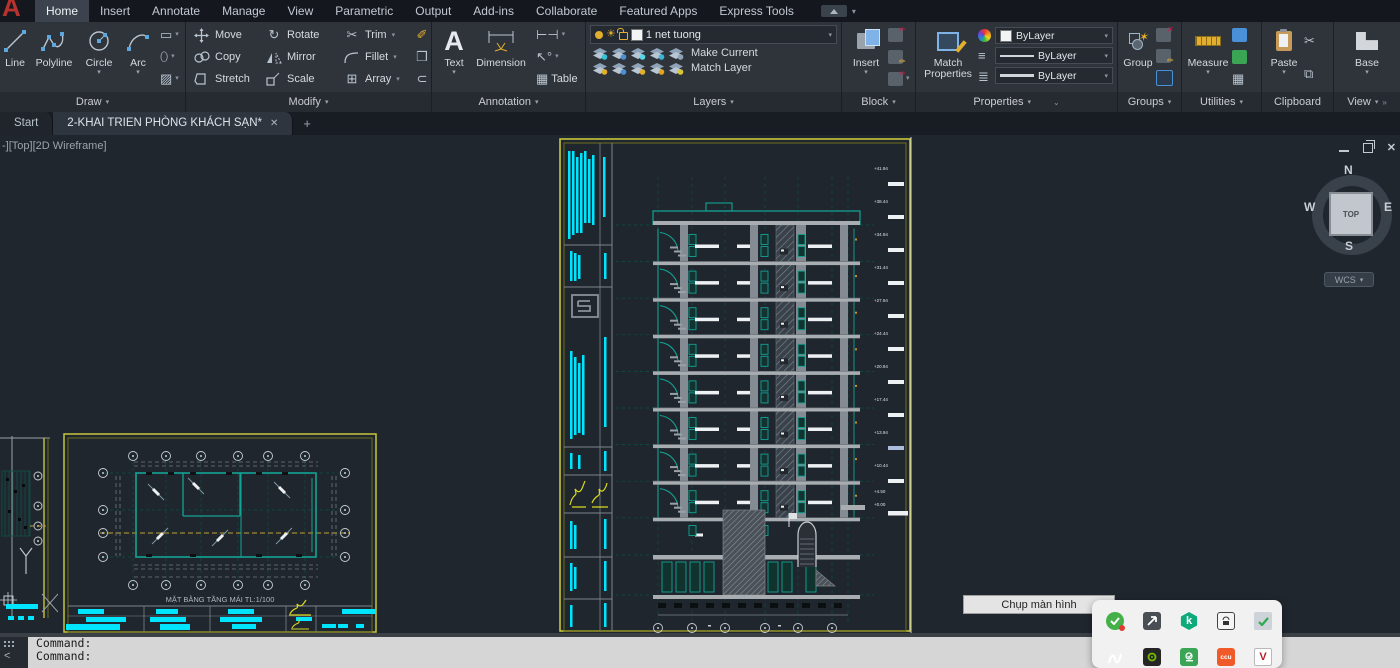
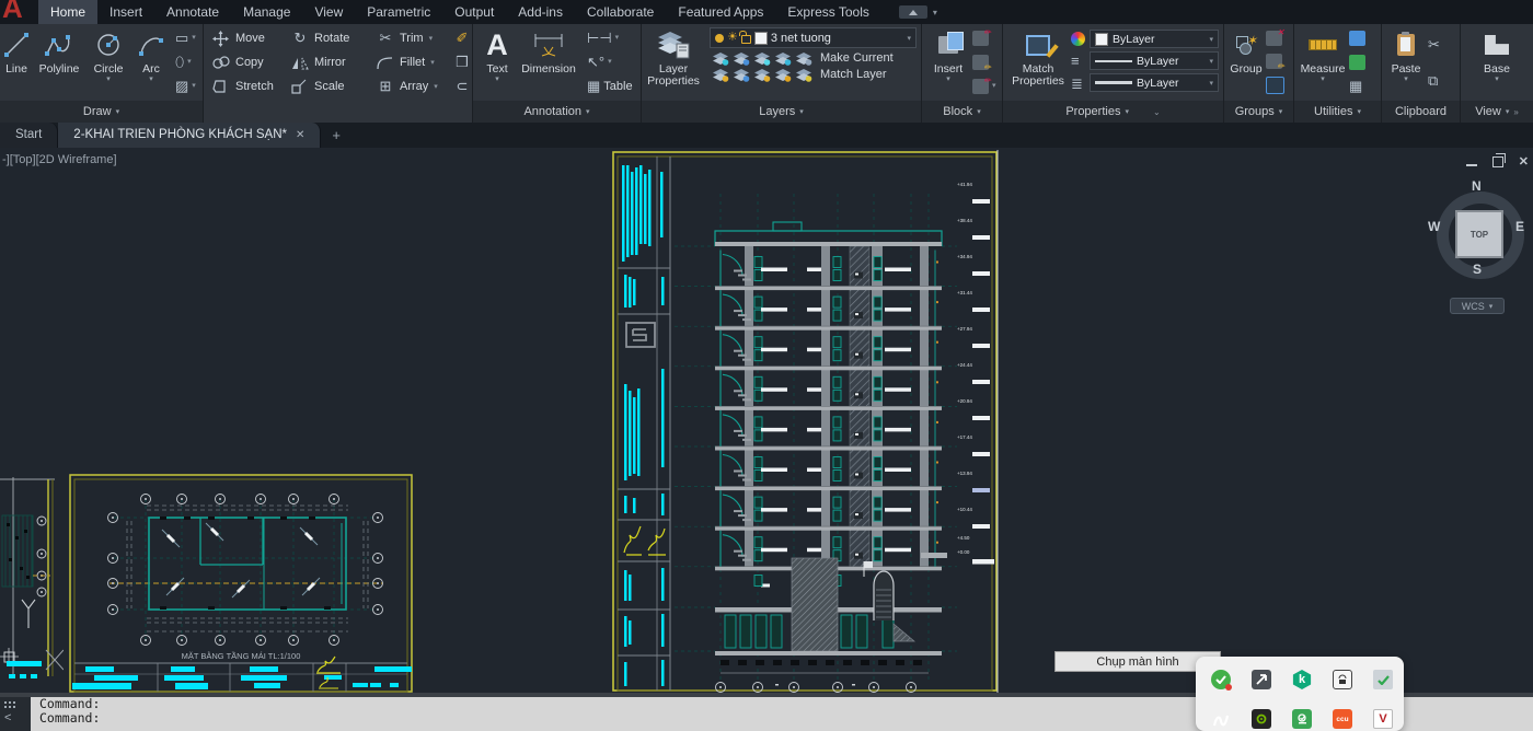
  A
  Home
  Insert
  Annotate
  Manage
  View
  Parametric
  Output
  Add-ins
  Collaborate
  Featured Apps
  Express Tools
  ▾
  Line
  Polyline
  Circle
  Arc
  ▭
  ⬯
  ▨
  Draw
  Move
  ↻
  Rotate
  ✂
  Trim
  ✐
  Copy
  Mirror
  Fillet
  ❒
  Stretch
  Scale
  ⊞
  Array
  ⊂
- Modify
  A
  Text
  Dimension
  ⊢⊣
  ↖°
  ▦
  Table
  Annotation
+ Layer Properties
  ☀
- 1 net tuong
+ 3 net tuong
  Make Current
  Match Layer
  Layers
  Insert
  ✏
  ✏
  ✏
  Block
  Match Properties
  ≡
  ≣
  ByLayer
  ByLayer
  ByLayer
  Properties
  ⌄
  ✶
  Group
  ✕
  ✏
  Groups
  Measure
  ▦
  Utilities
  Paste
  ✂
  ⧉
  Clipboard
  Base
  View
  »
  Start
  2-KHAI TRIEN PHÒNG KHÁCH SẠN*
  ✕
  +
  -][Top][2D Wireframe]
  ✕
  N
  W
  E
  S
  TOP
  WCS
  MẶT BẰNG TẦNG MÁI TL:1/100
  <
  Command:
  Command:
  Chụp màn hình
  k
  V
